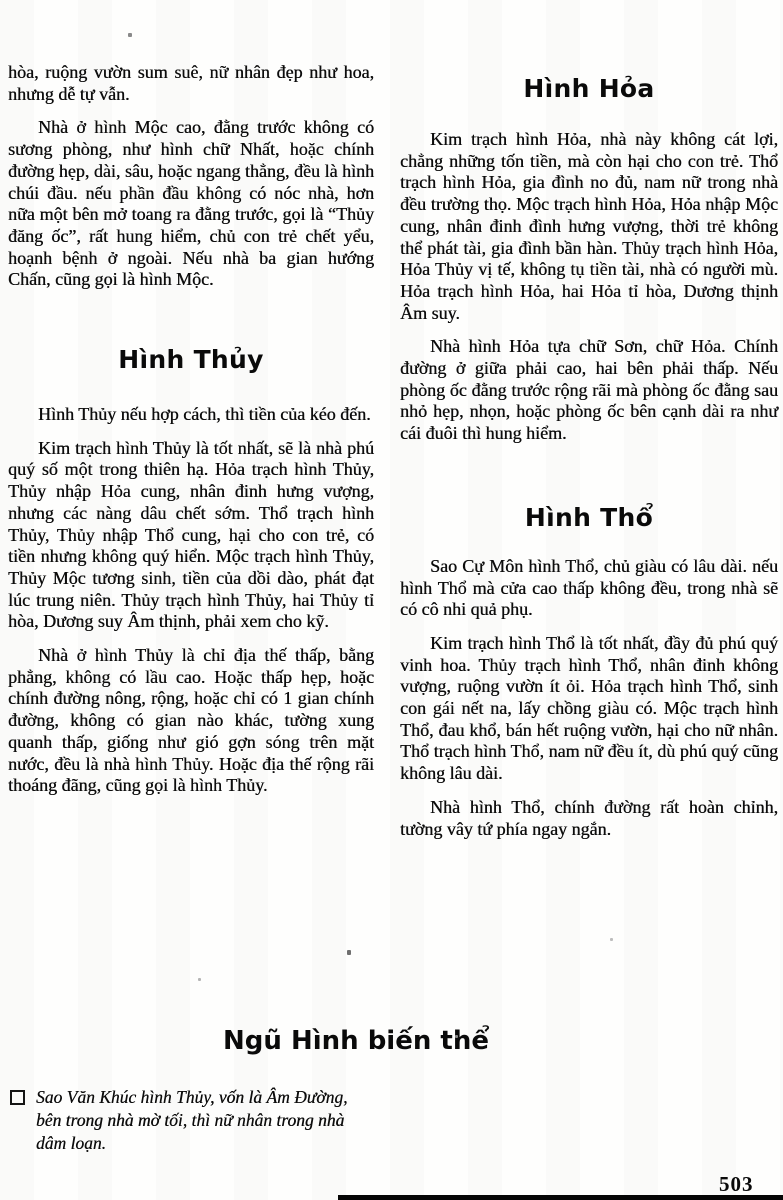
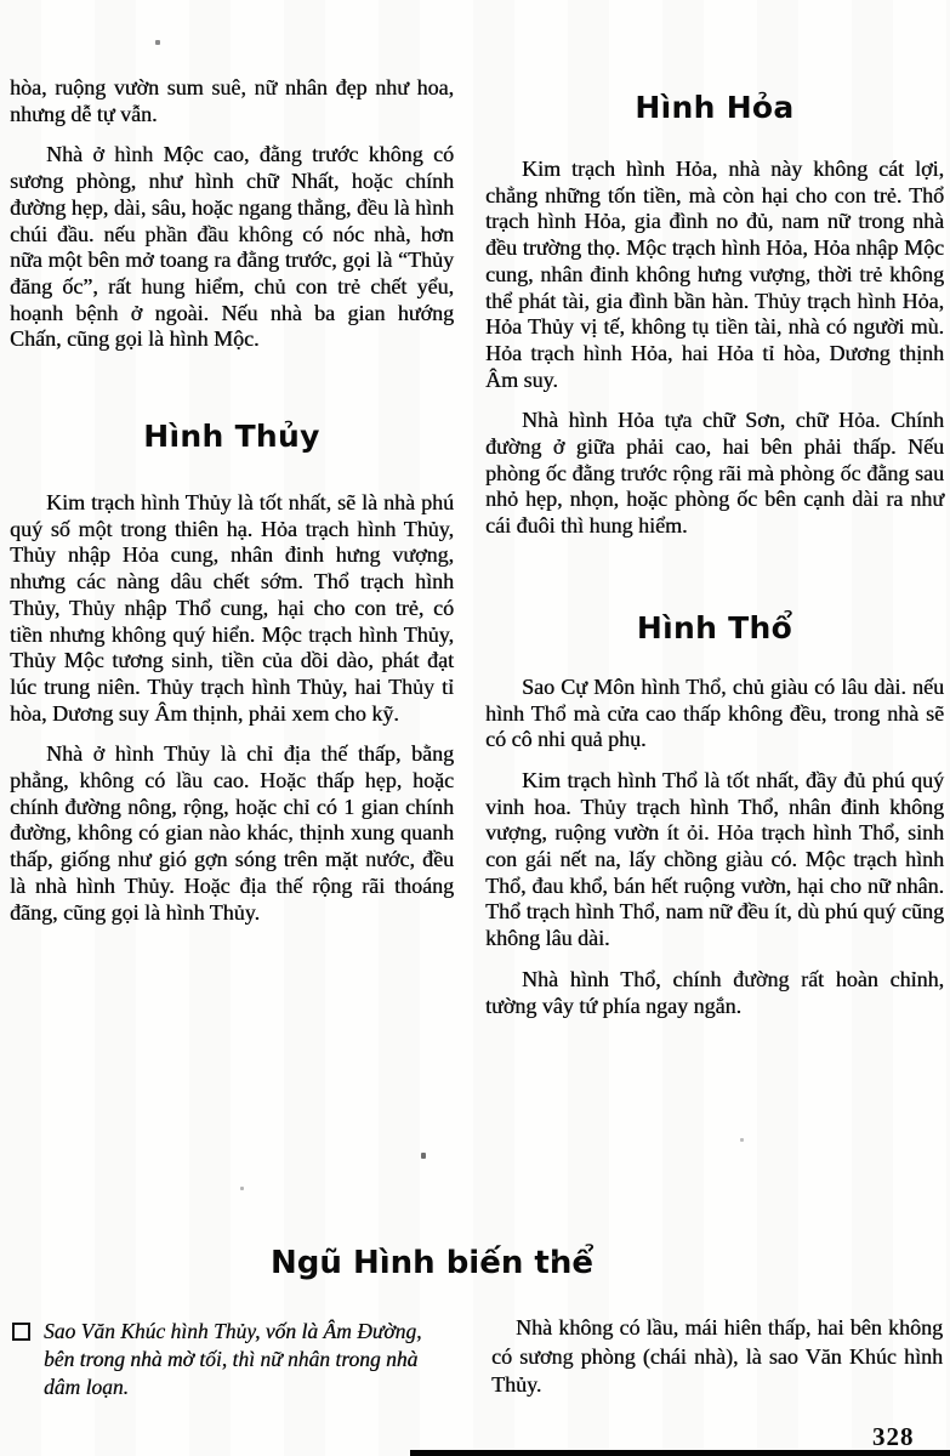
  hòa, ruộng vườn sum suê, nữ nhân đẹp như hoa, nhưng dễ tự vẫn.
  Nhà ở hình Mộc cao, đằng trước không có sương phòng, như hình chữ Nhất, hoặc chính đường hẹp, dài, sâu, hoặc ngang thẳng, đều là hình chúi đầu. nếu phần đầu không có nóc nhà, hơn nữa một bên mở toang ra đằng trước, gọi là “Thủy đăng ốc”, rất hung hiểm, chủ con trẻ chết yểu, hoạnh bệnh ở ngoài. Nếu nhà ba gian hướng Chấn, cũng gọi là hình Mộc.
  Hình Thủy
- Hình Thủy nếu hợp cách, thì tiền của kéo đến.
  Kim trạch hình Thủy là tốt nhất, sẽ là nhà phú quý số một trong thiên hạ. Hỏa trạch hình Thủy, Thủy nhập Hỏa cung, nhân đinh hưng vượng, nhưng các nàng dâu chết sớm. Thổ trạch hình Thủy, Thủy nhập Thổ cung, hại cho con trẻ, có tiền nhưng không quý hiển. Mộc trạch hình Thủy, Thủy Mộc tương sinh, tiền của dồi dào, phát đạt lúc trung niên. Thủy trạch hình Thủy, hai Thủy tỉ hòa, Dương suy Âm thịnh, phải xem cho kỹ.
- Nhà ở hình Thủy là chỉ địa thế thấp, bằng phẳng, không có lầu cao. Hoặc thấp hẹp, hoặc chính đường nông, rộng, hoặc chỉ có 1 gian chính đường, không có gian nào khác, tường xung quanh thấp, giống như gió gợn sóng trên mặt nước, đều là nhà hình Thủy. Hoặc địa thế rộng rãi thoáng đãng, cũng gọi là hình Thủy.
+ Nhà ở hình Thủy là chỉ địa thế thấp, bằng phẳng, không có lầu cao. Hoặc thấp hẹp, hoặc chính đường nông, rộng, hoặc chỉ có 1 gian chính đường, không có gian nào khác, thịnh xung quanh thấp, giống như gió gợn sóng trên mặt nước, đều là nhà hình Thủy. Hoặc địa thế rộng rãi thoáng đãng, cũng gọi là hình Thủy.
  Hình Hỏa
- Kim trạch hình Hỏa, nhà này không cát lợi, chẳng những tốn tiền, mà còn hại cho con trẻ. Thổ trạch hình Hỏa, gia đình no đủ, nam nữ trong nhà đều trường thọ. Mộc trạch hình Hỏa, Hỏa nhập Mộc cung, nhân đinh đình hưng vượng, thời trẻ không thể phát tài, gia đình bần hàn. Thủy trạch hình Hỏa, Hỏa Thủy vị tế, không tụ tiền tài, nhà có người mù. Hỏa trạch hình Hỏa, hai Hỏa tỉ hòa, Dương thịnh Âm suy.
+ Kim trạch hình Hỏa, nhà này không cát lợi, chẳng những tốn tiền, mà còn hại cho con trẻ. Thổ trạch hình Hỏa, gia đình no đủ, nam nữ trong nhà đều trường thọ. Mộc trạch hình Hỏa, Hỏa nhập Mộc cung, nhân đinh không hưng vượng, thời trẻ không thể phát tài, gia đình bần hàn. Thủy trạch hình Hỏa, Hỏa Thủy vị tế, không tụ tiền tài, nhà có người mù. Hỏa trạch hình Hỏa, hai Hỏa tỉ hòa, Dương thịnh Âm suy.
  Nhà hình Hỏa tựa chữ Sơn, chữ Hỏa. Chính đường ở giữa phải cao, hai bên phải thấp. Nếu phòng ốc đằng trước rộng rãi mà phòng ốc đằng sau nhỏ hẹp, nhọn, hoặc phòng ốc bên cạnh dài ra như cái đuôi thì hung hiểm.
  Hình Thổ
  Sao Cự Môn hình Thổ, chủ giàu có lâu dài. nếu hình Thổ mà cửa cao thấp không đều, trong nhà sẽ có cô nhi quả phụ.
  Kim trạch hình Thổ là tốt nhất, đầy đủ phú quý vinh hoa. Thủy trạch hình Thổ, nhân đinh không vượng, ruộng vườn ít ỏi. Hỏa trạch hình Thổ, sinh con gái nết na, lấy chồng giàu có. Mộc trạch hình Thổ, đau khổ, bán hết ruộng vườn, hại cho nữ nhân. Thổ trạch hình Thổ, nam nữ đều ít, dù phú quý cũng không lâu dài.
  Nhà hình Thổ, chính đường rất hoàn chỉnh, tường vây tứ phía ngay ngắn.
  Ngũ Hình biến thể
  Sao Văn Khúc hình Thủy, vốn là Âm Đường, bên trong nhà mờ tối, thì nữ nhân trong nhà dâm loạn.
+ Nhà không có lầu, mái hiên thấp, hai bên không có sương phòng (chái nhà), là sao Văn Khúc hình Thủy.
- 503
+ 328
